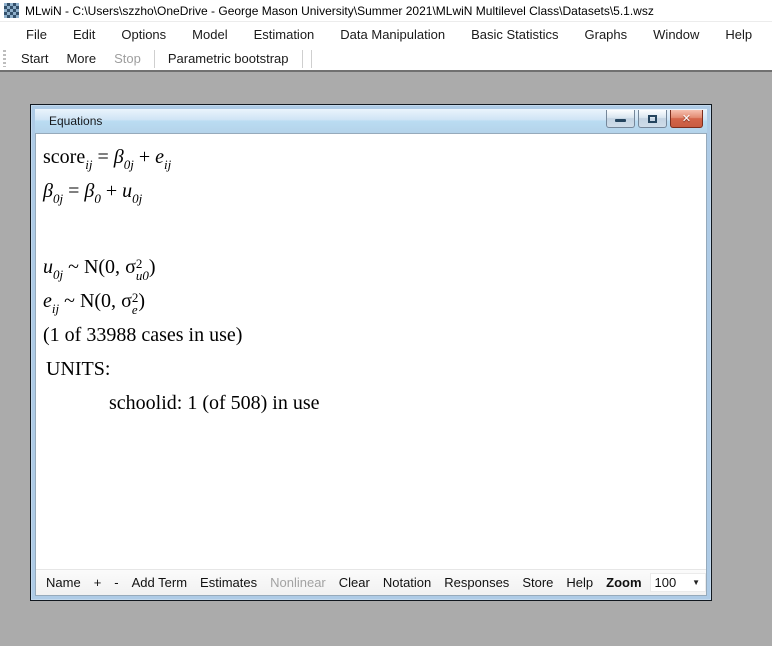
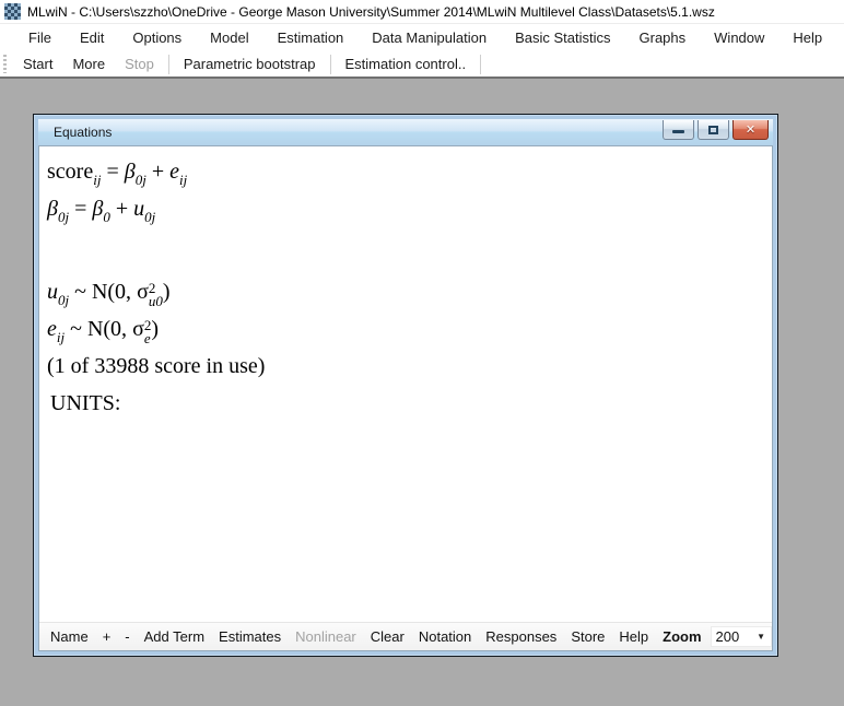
- MLwiN - C:\Users\szzho\OneDrive - George Mason University\Summer 2021\MLwiN Multilevel Class\Datasets\5.1.wsz
+ MLwiN - C:\Users\szzho\OneDrive - George Mason University\Summer 2014\MLwiN Multilevel Class\Datasets\5.1.wsz
  File
  Edit
  Options
  Model
  Estimation
  Data Manipulation
  Basic Statistics
  Graphs
  Window
  Help
  Start
  More
  Stop
  Parametric bootstrap
+ Estimation control..
  Equations
  ✕
  scoreij = β0j + eij
  β0j = β0 + u0j
  u0j ~ N(0, σ
  2
  u0
  )
  eij ~ N(0, σ
  2
  e
  )
- (1 of 33988 cases in use)
+ (1 of 33988 score in use)
  UNITS:
- schoolid: 1 (of 508) in use
  Name
  +
  -
  Add Term
  Estimates
  Nonlinear
  Clear
  Notation
  Responses
  Store
  Help
  Zoom
- 100
+ 200
  ▼
